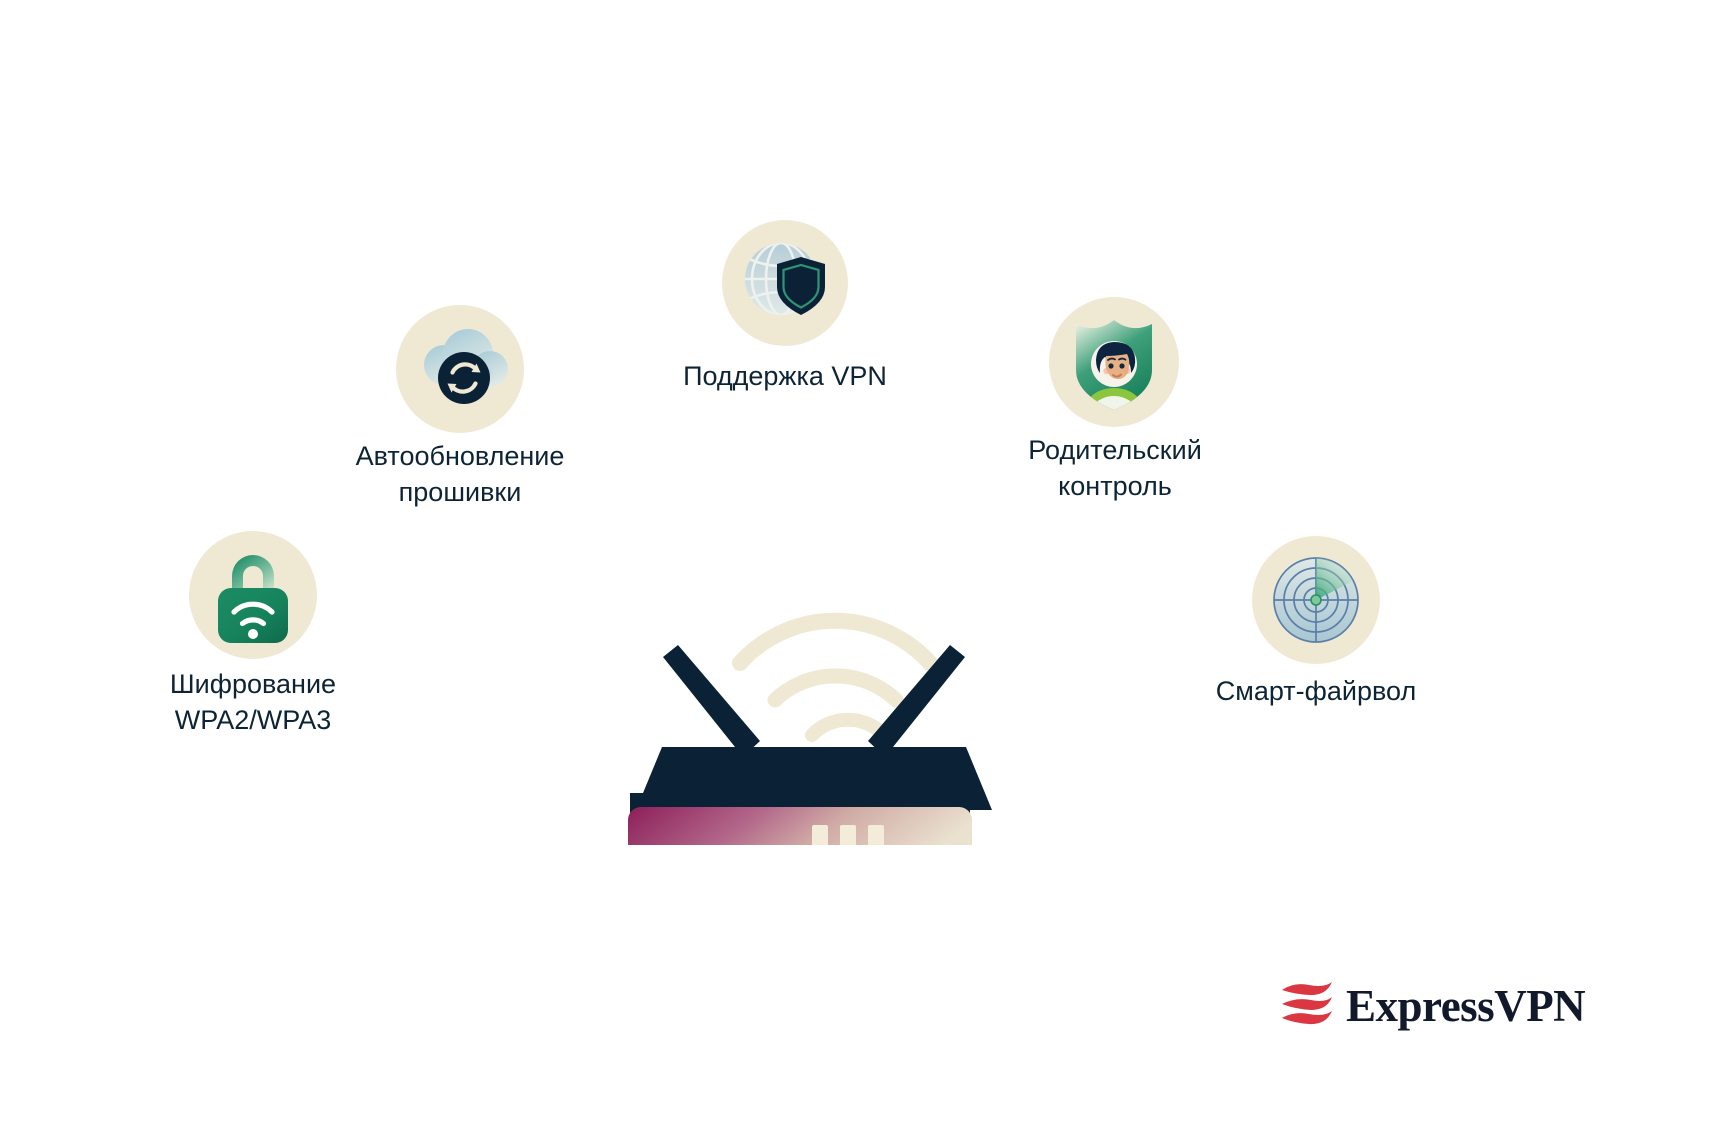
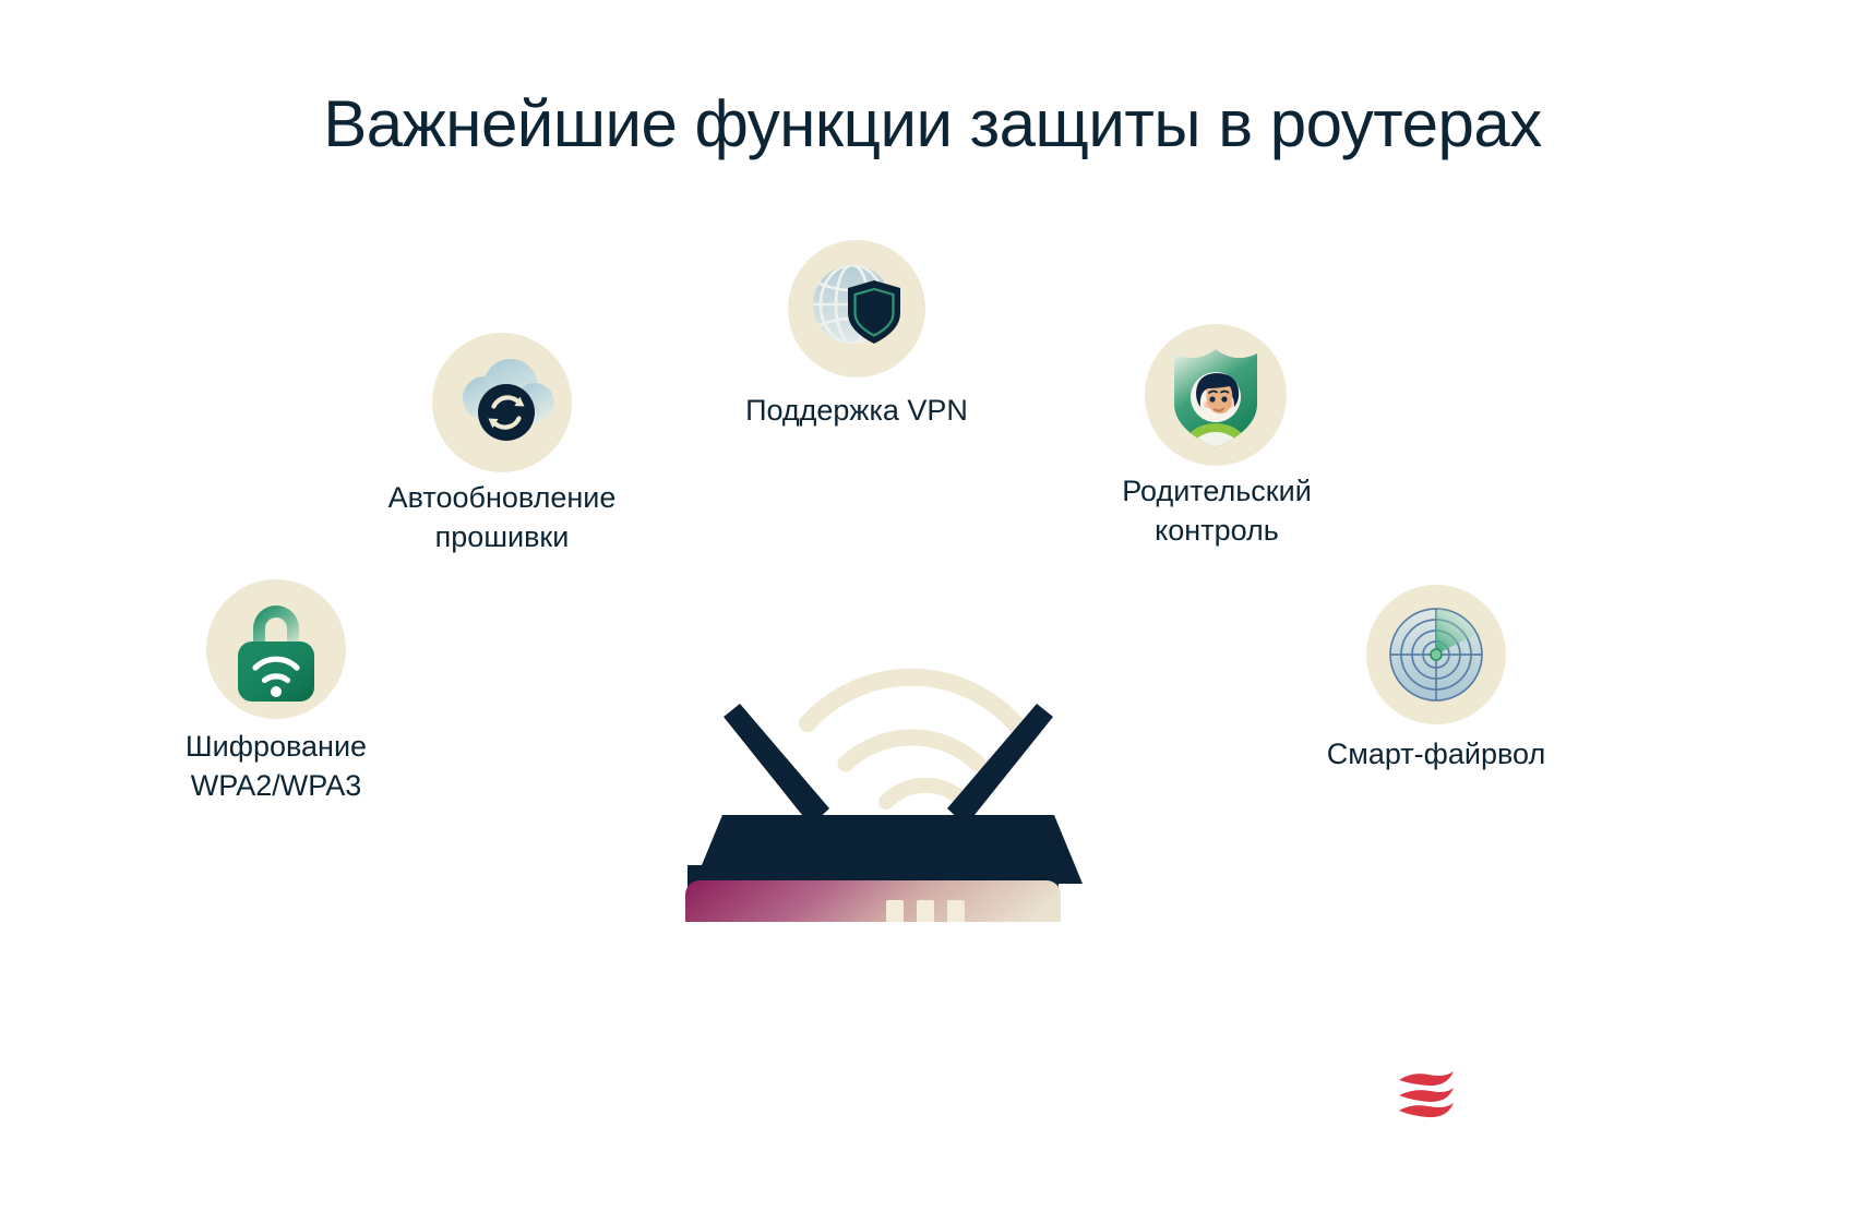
+ Важнейшие функции защиты в роутерах
  Поддержка VPN
  Автообновление
  прошивки
  Родительский
  контроль
  Шифрование
  WPA2/WPA3
  Смарт-файрвол
- ExpressVPN
